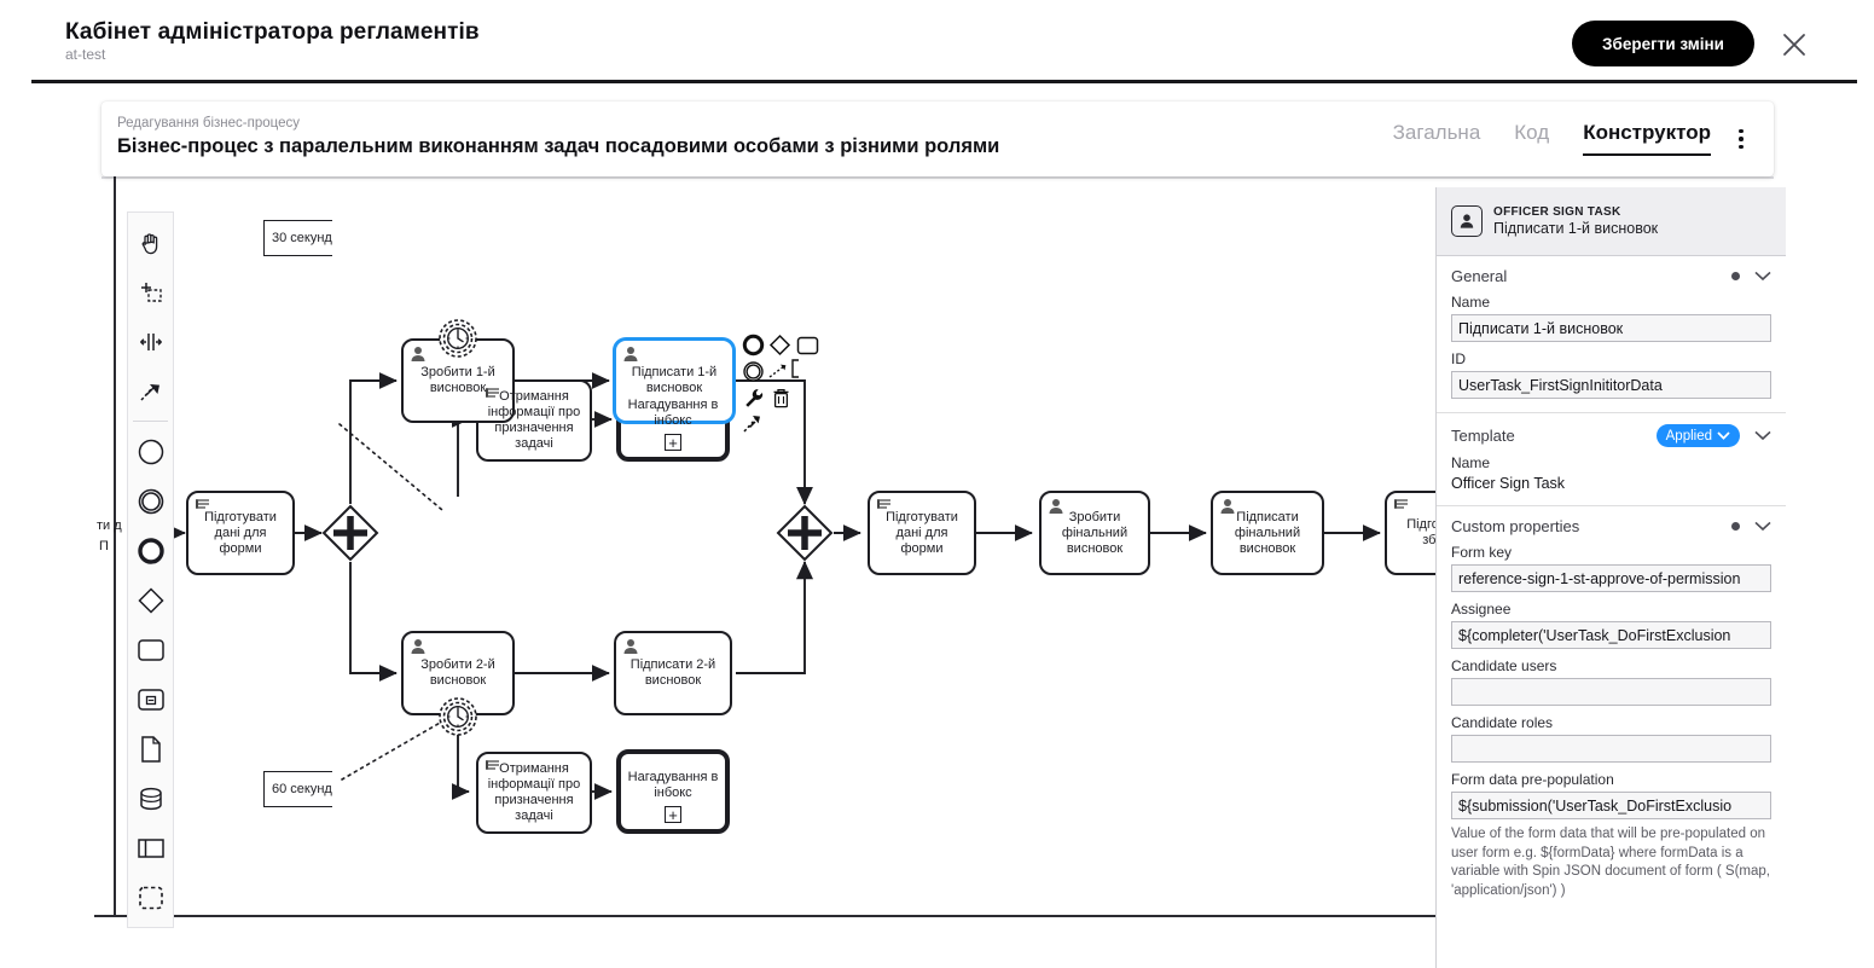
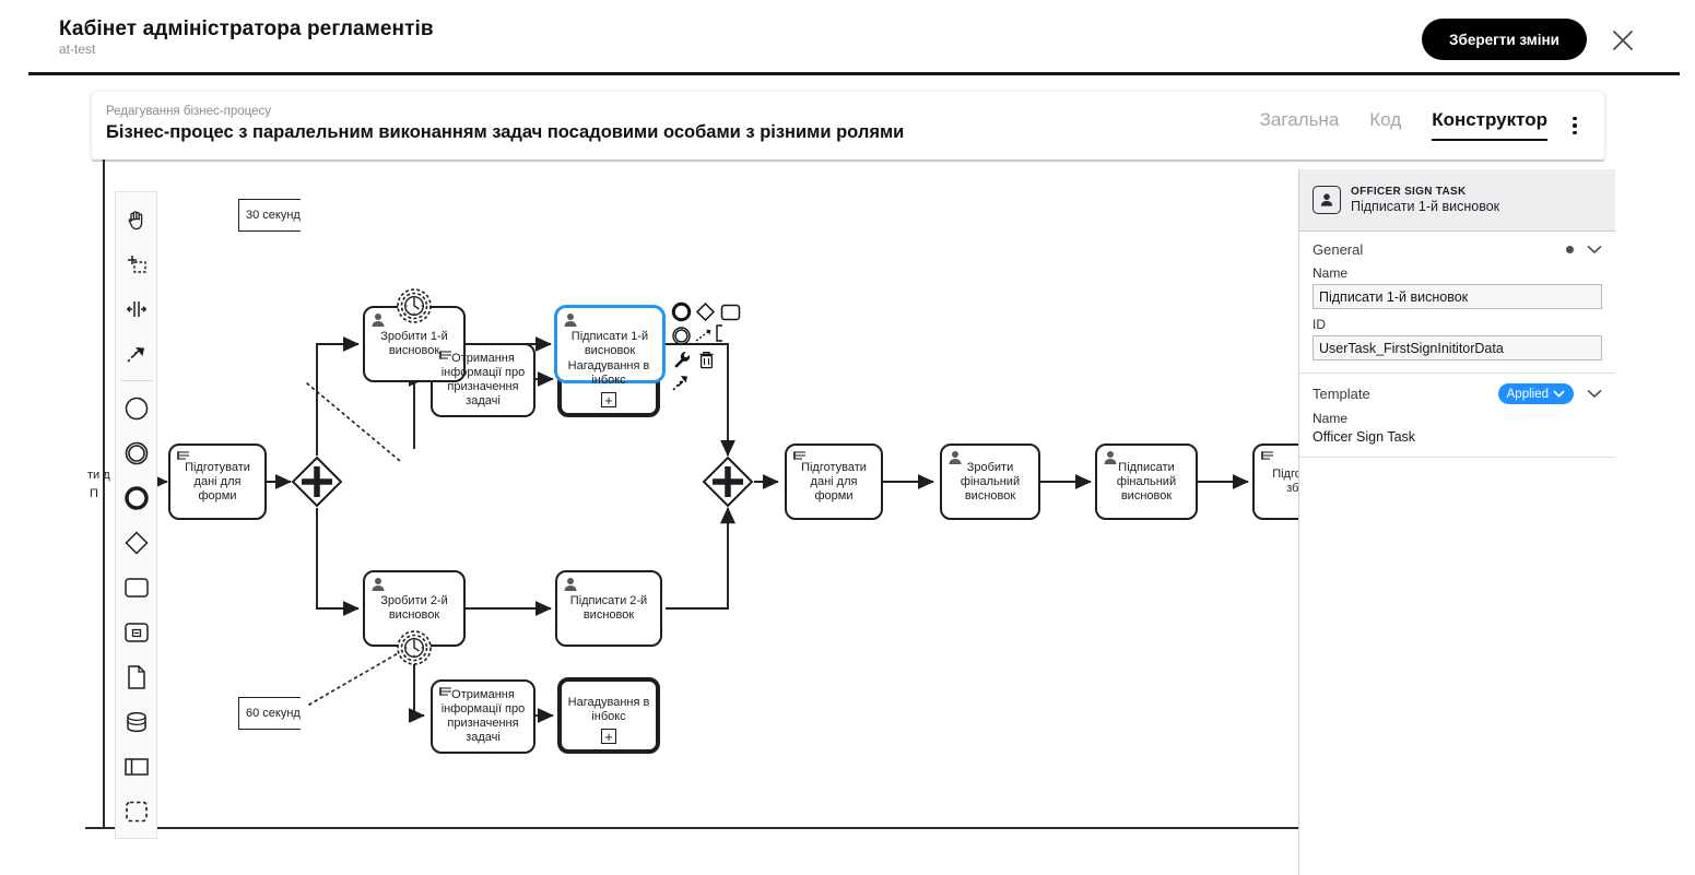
  Кабінет адміністратора регламентів
  at-test
  Зберегти зміни
  Редагування бізнес-процесу
  Бізнес-процес з паралельним виконанням задач посадовими особами з різними ролями
  Загальна
  Код
  Конструктор
  ти д
  П
  30 секунд
  60 секунд
  Отримання інформації про призначення задачі
  Нагадування в інбокс
  +
  Зробити 1-й висновок
  Підписати 1-й висновок
  Підготувати дані для форми
  Зробити 2-й висновок
  Підписати 2-й висновок
  Отримання інформації про призначення задачі
  Нагадування в інбокс
  +
  Підготувати дані для форми
  Зробити фінальний висновок
  Підписати фінальний висновок
  OFFICER SIGN TASK
  Підписати 1-й висновок
  General
  Name
  Підписати 1-й висновок
  ID
  UserTask_FirstSignInititorData
  Template
  Applied
  Name
  Officer Sign Task
- Custom properties
- Form key
- reference-sign-1-st-approve-of-permission
- Assignee
- ${completer('UserTask_DoFirstExclusion
- Candidate users
- Candidate roles
- Form data pre-population
- ${submission('UserTask_DoFirstExclusio
- Value of the form data that will be pre-populated on user form e.g. ${formData} where formData is a variable with Spin JSON document of form ( S(map, 'application/json') )
